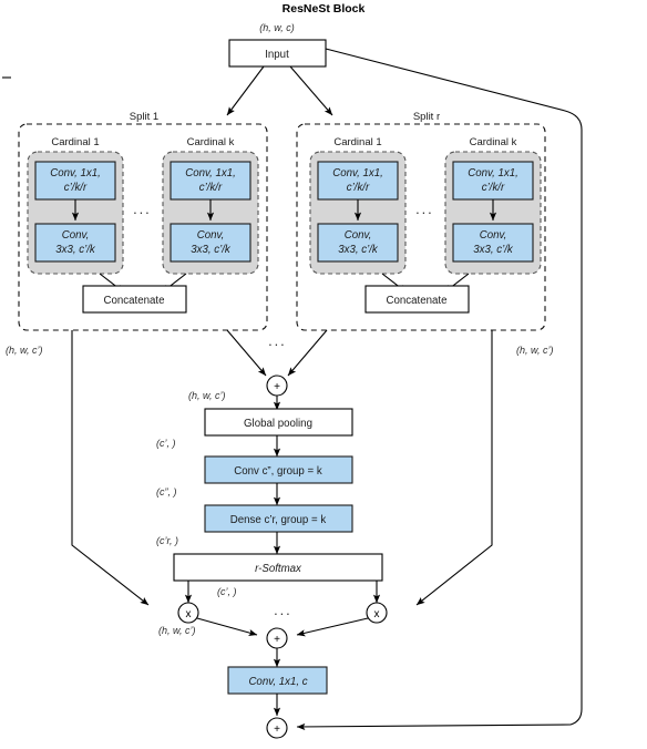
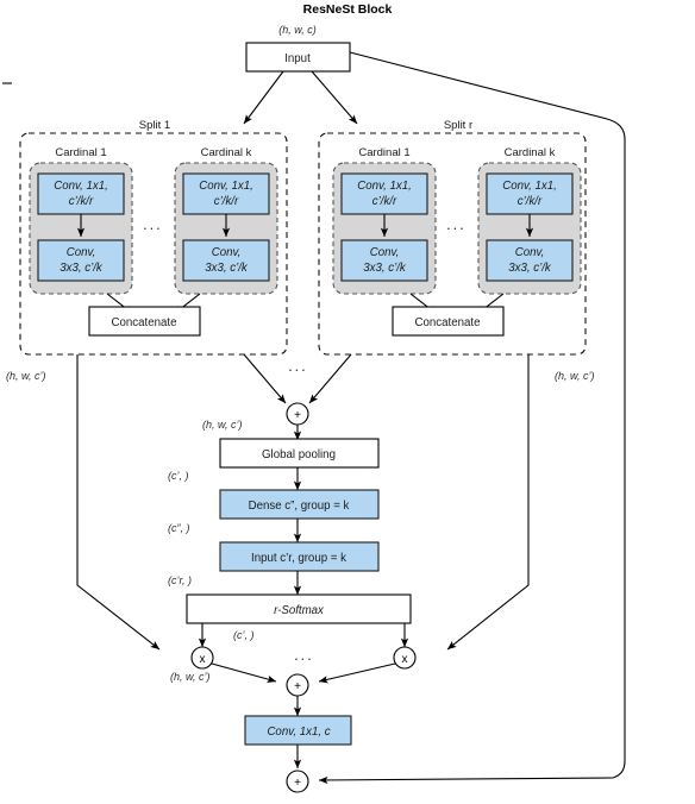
  ResNeSt Block
  (h, w, c)
  Input
  Split 1
  Cardinal 1
  Conv, 1x1,
  c’/k/r
  Conv,
  3x3, c’/k
  ···
  Cardinal k
  Conv, 1x1,
  c’/k/r
  Conv,
  3x3, c’/k
  Concatenate
  Split r
  Cardinal 1
  Conv, 1x1,
  c’/k/r
  Conv,
  3x3, c’/k
  ···
  Cardinal k
  Conv, 1x1,
  c’/k/r
  Conv,
  3x3, c’/k
  Concatenate
  (h, w, c’)
  (h, w, c’)
  ···
  +
  (h, w, c’)
  Global pooling
  (c’, )
- Conv c”, group = k
+ Dense c”, group = k
  (c”, )
- Dense c’r, group = k
+ Input c’r, group = k
  (c’r, )
  r-Softmax
  (c’, )
  x
  x
  ···
  (h, w, c’)
  +
  Conv, 1x1, c
  +
